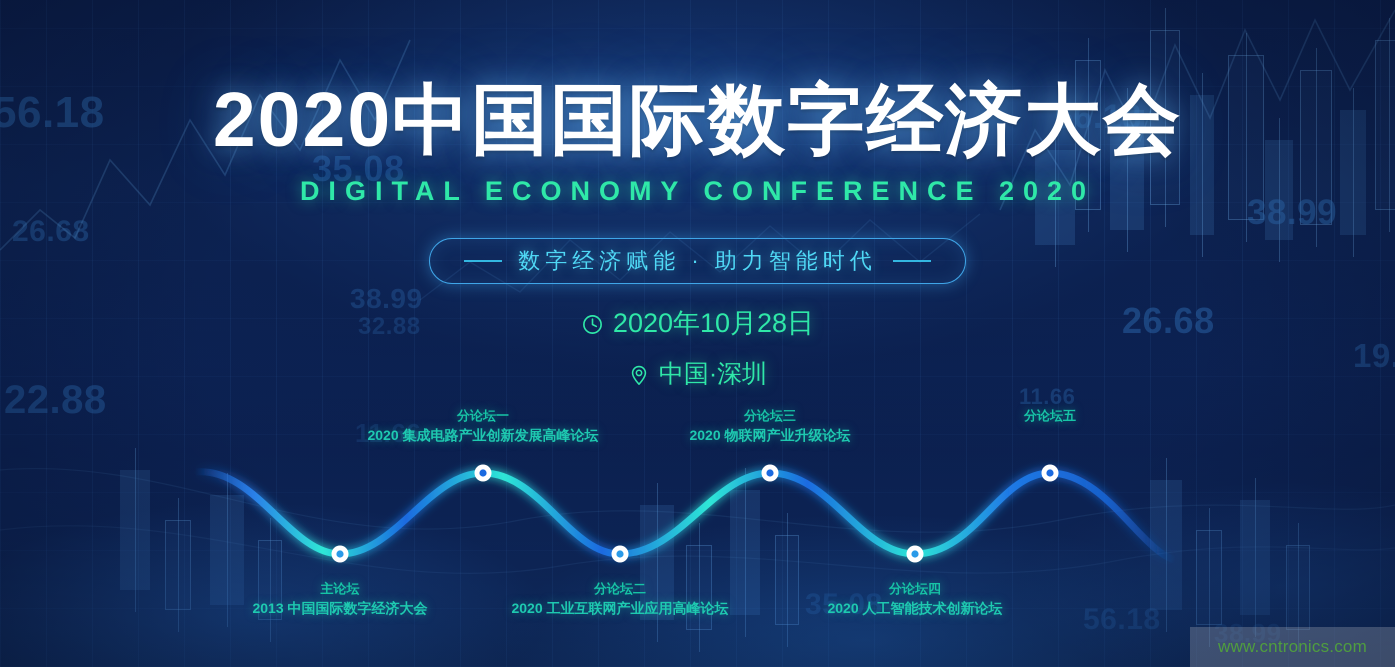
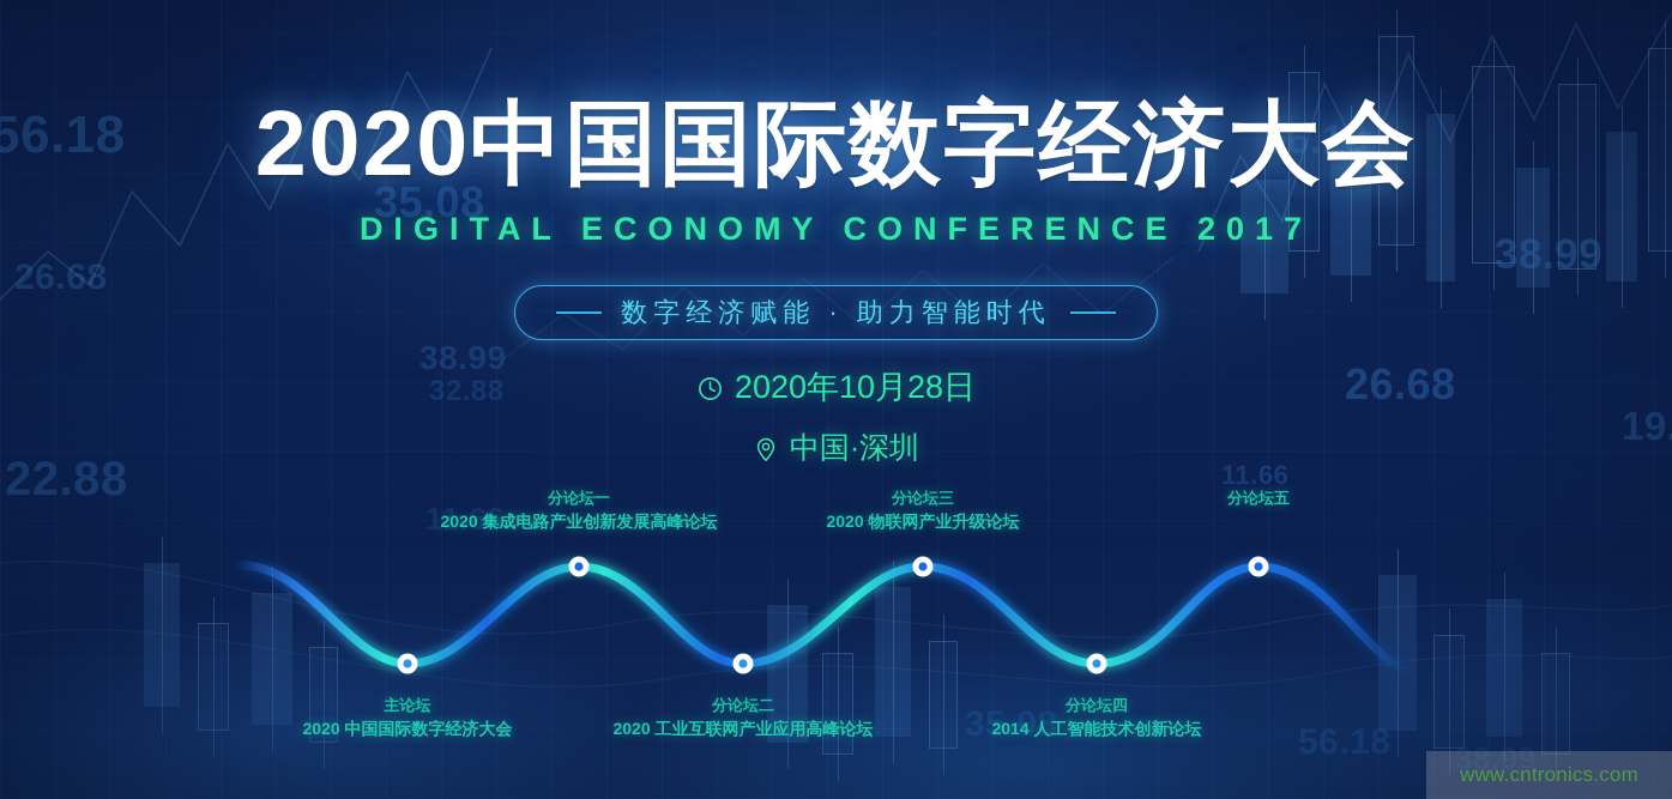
  2020中国国际数字经济大会
- DIGITAL ECONOMY CONFERENCE 2020
+ DIGITAL ECONOMY CONFERENCE 2017
  数字经济赋能 · 助力智能时代
  2020年10月28日
  中国·深圳
  主论坛
- 2013 中国国际数字经济大会
+ 2020 中国国际数字经济大会
  分论坛一
  2020 集成电路产业创新发展高峰论坛
  分论坛二
  2020 工业互联网产业应用高峰论坛
  分论坛三
  2020 物联网产业升级论坛
  分论坛四
- 2020 人工智能技术创新论坛
+ 2014 人工智能技术创新论坛
  分论坛五
  www.cntronics.com
